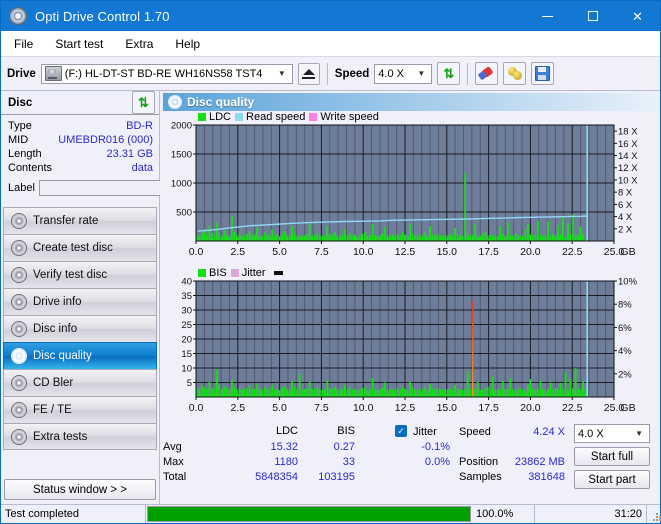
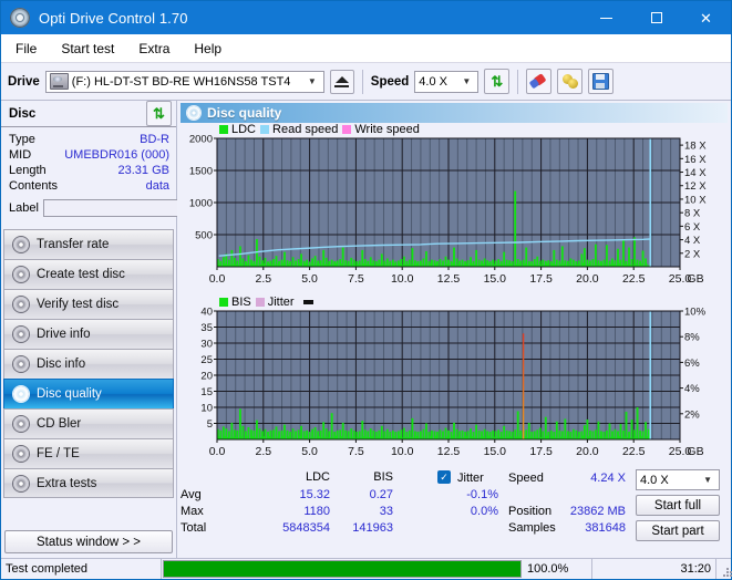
  Opti Drive Control 1.70
  ✕
  File
  Start test
  Extra
  Help
  Drive
  (F:) HL-DT-ST BD-RE WH16NS58 TST4
  ▼
  Speed
  4.0 X
  ▼
  ⇅
  Disc
  ⇅
  Type
  BD-R
  MID
  UMEBDR016 (000)
  Length
  23.31 GB
  Contents
  data
  Label
  Transfer rate
  Create test disc
  Verify test disc
  Drive info
  Disc info
  Disc quality
  CD Bler
  FE / TE
  Extra tests
  Status window > >
  Disc quality
  LDC
  Read speed
  Write speed
  500
  1000
  1500
  2000
  2 X
  4 X
  6 X
  8 X
  10 X
  12 X
  14 X
  16 X
  18 X
  0.0
  2.5
  5.0
  7.5
  10.0
  12.5
  15.0
  17.5
  20.0
  22.5
  25.0
  GB
  BIS
  Jitter
  5
  10
  15
  20
  25
  30
  35
  40
  2%
  4%
  6%
  8%
  10%
  0.0
  2.5
  5.0
  7.5
  10.0
  12.5
  15.0
  17.5
  20.0
  22.5
  25.0
  GB
  LDC
  BIS
  Avg
  Max
  Total
  15.32
  1180
  5848354
  0.27
  33
- 103195
+ 141963
  ✓
  Jitter
  -0.1%
  0.0%
  Speed
  Position
  Samples
  4.24 X
  23862 MB
  381648
  4.0 X
  ▼
  Start full
  Start part
  Test completed
  100.0%
  31:20
